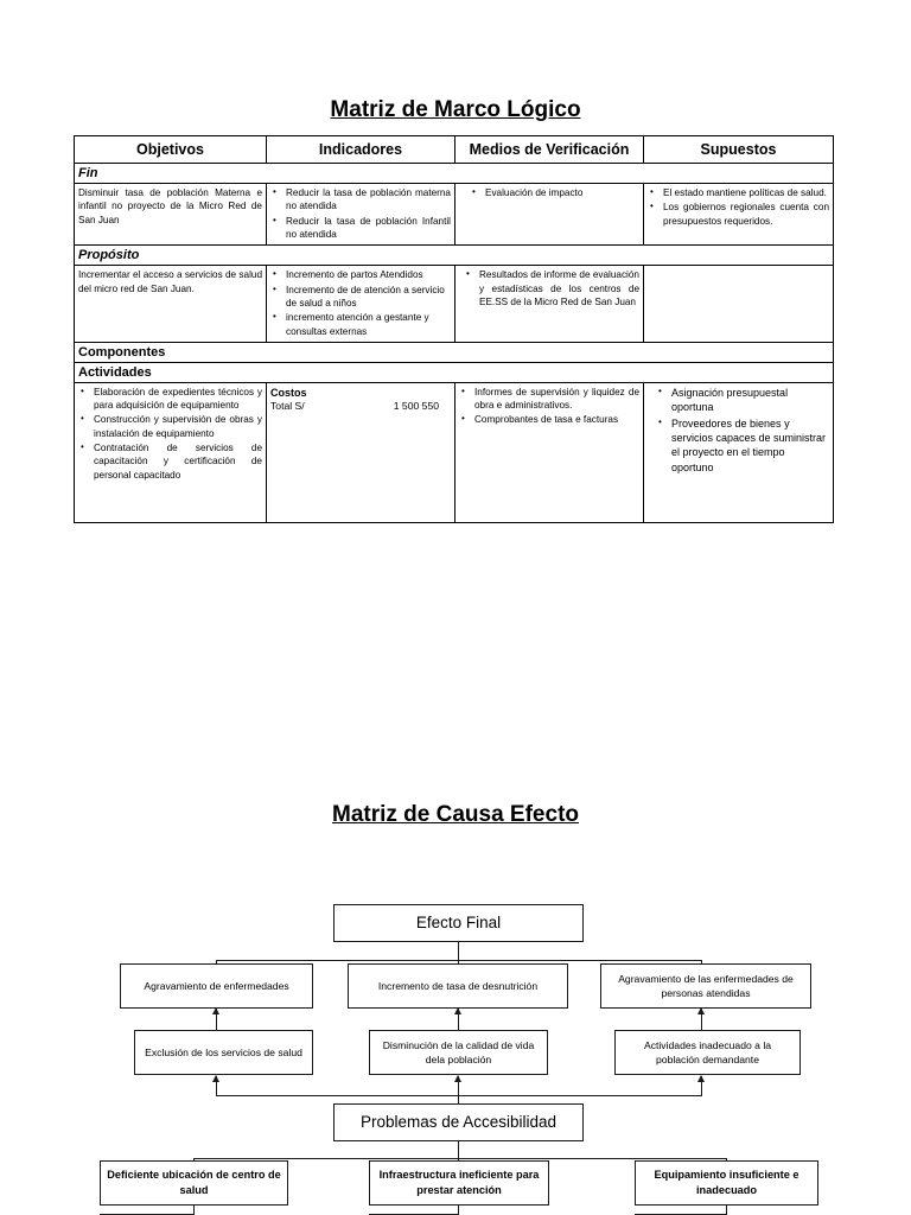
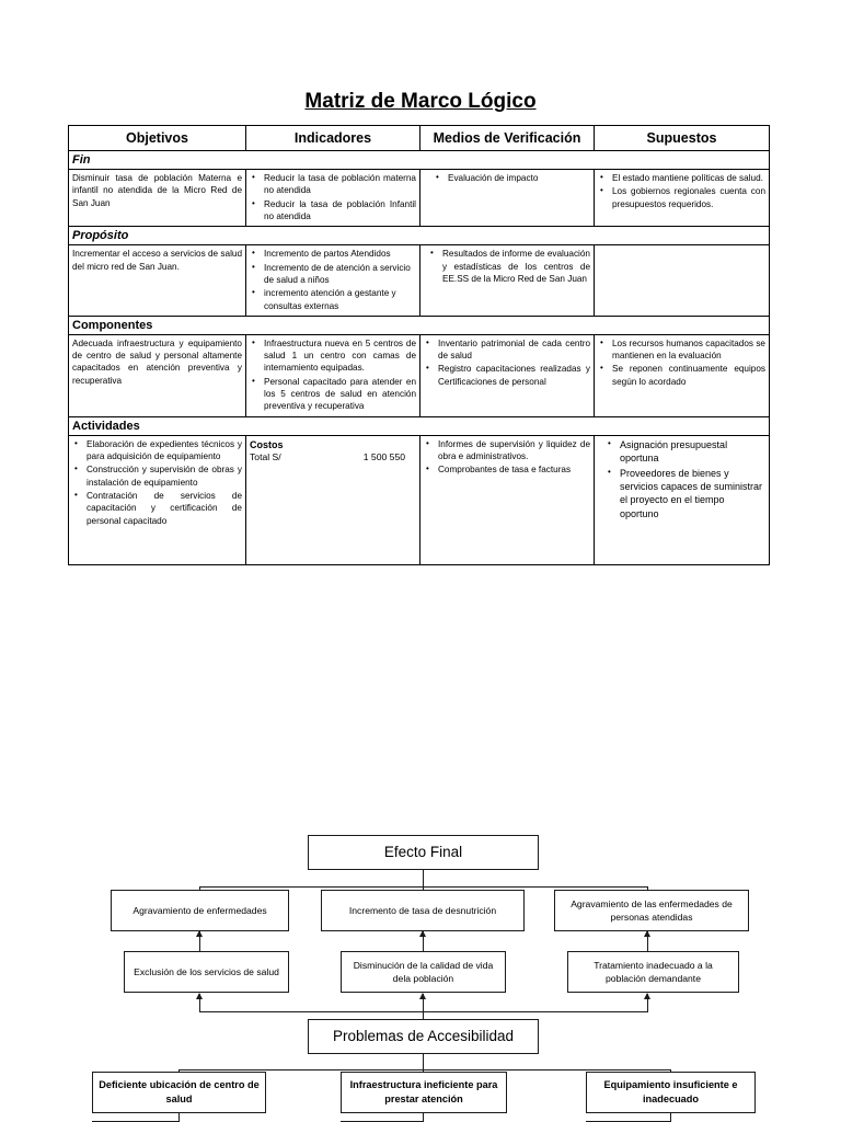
  Matriz de Marco Lógico
  Objetivos	Indicadores	Medios de Verificación	Supuestos
  Fin
- Disminuir tasa de población Materna e infantil no proyecto de la Micro Red de San Juan	Reducir la tasa de población materna no atendida Reducir la tasa de población Infantil no atendida	Evaluación de impacto	El estado mantiene políticas de salud. Los gobiernos regionales cuenta con presupuestos requeridos.
+ Disminuir tasa de población Materna e infantil no atendida de la Micro Red de San Juan	Reducir la tasa de población materna no atendida Reducir la tasa de población Infantil no atendida	Evaluación de impacto	El estado mantiene políticas de salud. Los gobiernos regionales cuenta con presupuestos requeridos.
  Propósito
  Incrementar el acceso a servicios de salud del micro red de San Juan.	Incremento de partos Atendidos Incremento de de atención a servicio de salud a niños incremento atención a gestante y consultas externas	Resultados de informe de evaluación y estadísticas de los centros de EE.SS de la Micro Red de San Juan
  Componentes
+ Adecuada infraestructura y equipamiento de centro de salud y personal altamente capacitados en atención preventiva y recuperativa	Infraestructura nueva en 5 centros de salud 1 un centro con camas de internamiento equipadas. Personal capacitado para atender en los 5 centros de salud en atención preventiva y recuperativa	Inventario patrimonial de cada centro de salud Registro capacitaciones realizadas y Certificaciones de personal	Los recursos humanos capacitados se mantienen en la evaluación Se reponen continuamente equipos según lo acordado
  Actividades
  Elaboración de expedientes técnicos y para adquisición de equipamiento Construcción y supervisión de obras y instalación de equipamiento Contratación de servicios de capacitación y certificación de personal capacitado	Costos Total S/ 1 500 550	Informes de supervisión y liquidez de obra e administrativos. Comprobantes de tasa e facturas	Asignación presupuestal oportuna Proveedores de bienes y servicios capaces de suministrar el proyecto en el tiempo oportuno
- Matriz de Causa Efecto
  Efecto Final
  Agravamiento de enfermedades
  Incremento de tasa de desnutrición
  Agravamiento de las enfermedades de personas atendidas
  Exclusión de los servicios de salud
  Disminución de la calidad de vida dela población
- Actividades inadecuado a la población demandante
+ Tratamiento inadecuado a la población demandante
  Problemas de Accesibilidad
  Deficiente ubicación de centro de salud
  Infraestructura ineficiente para prestar atención
  Equipamiento insuficiente e inadecuado
